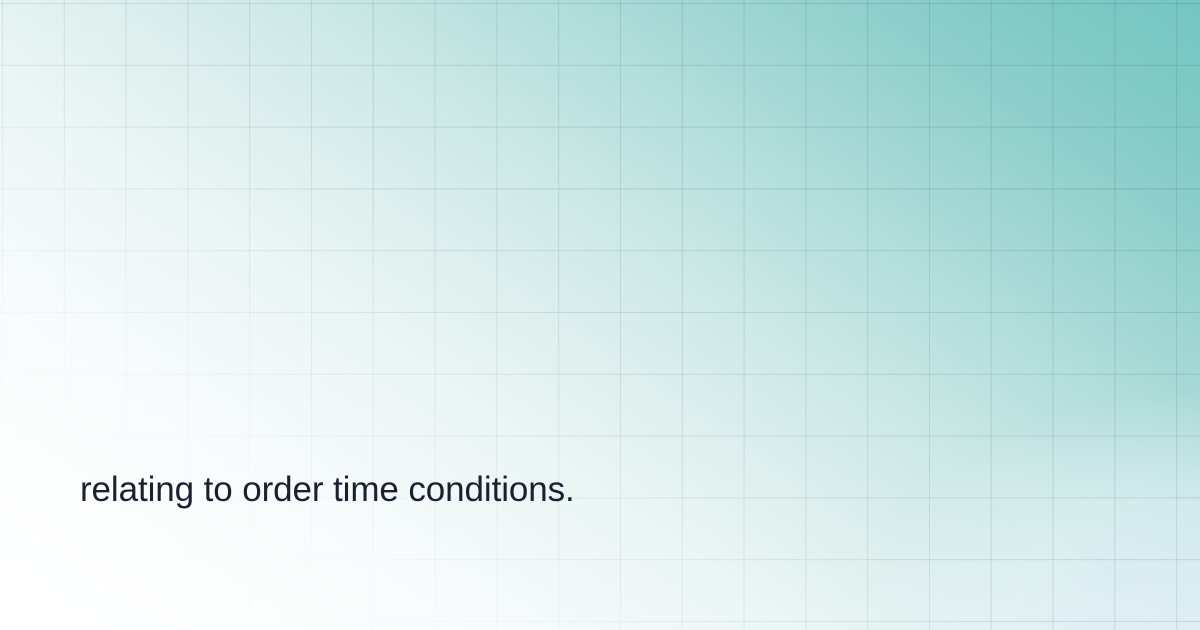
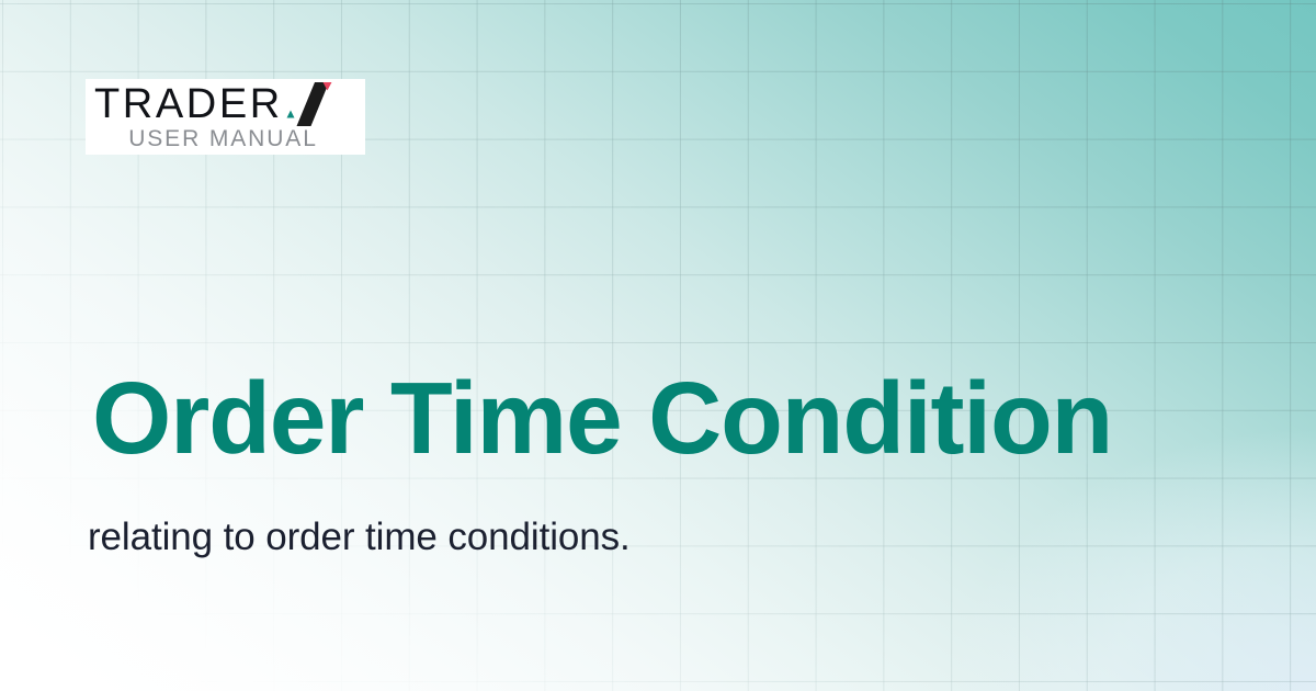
+ TRADER
+ USER MANUAL
+ Order Time Condition
  relating to order time conditions.
